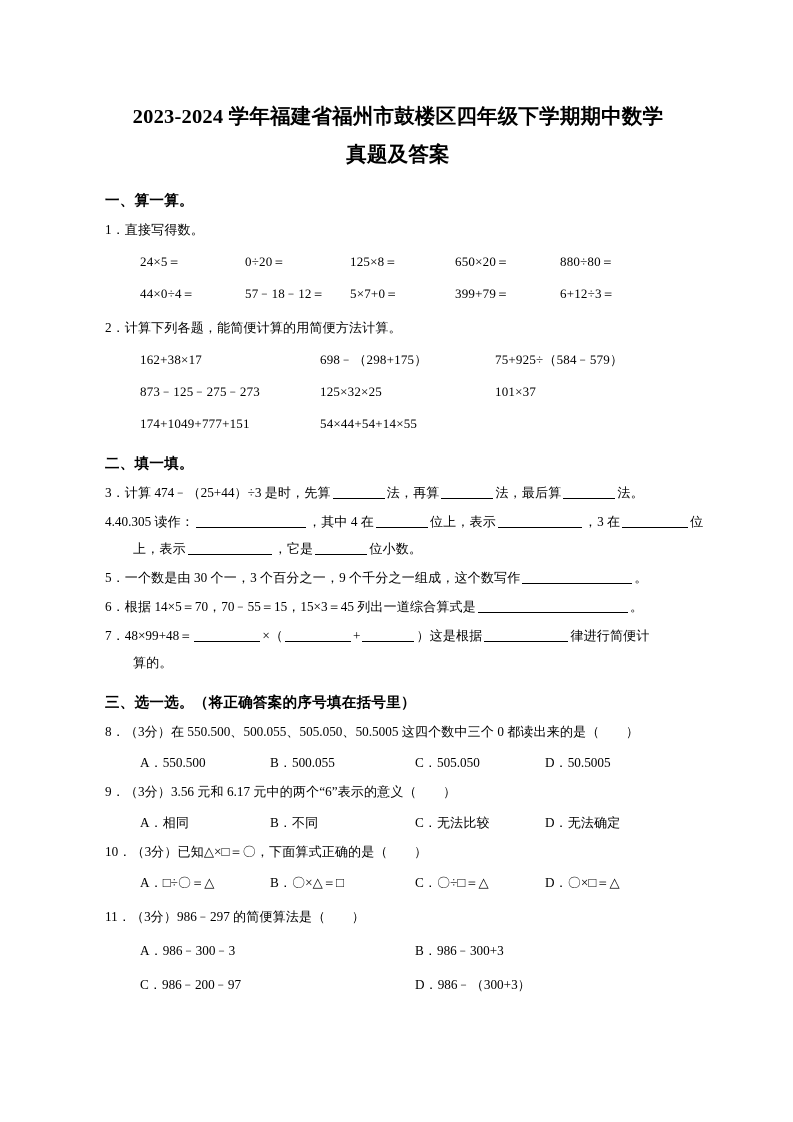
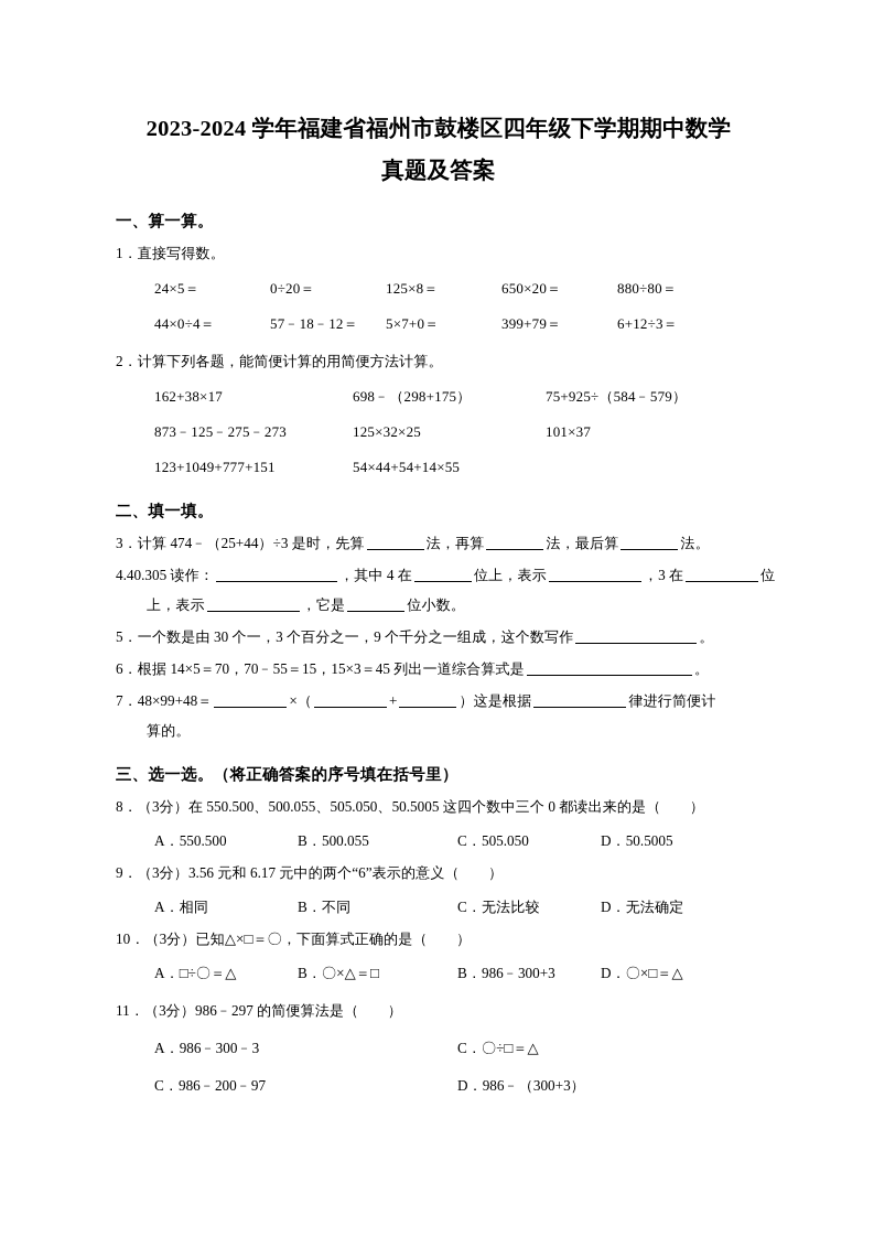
  2023-2024 学年福建省福州市鼓楼区四年级下学期期中数学
  真题及答案
  一、算一算。
  1．直接写得数。
  24×5＝
  0÷20＝
  125×8＝
  650×20＝
  880÷80＝
  44×0÷4＝
  57﹣18﹣12＝
  5×7+0＝
  399+79＝
  6+12÷3＝
  2．计算下列各题，能简便计算的用简便方法计算。
  162+38×17
  698﹣（298+175）
  75+925÷（584﹣579）
  873﹣125﹣275﹣273
  125×32×25
  101×37
- 174+1049+777+151
+ 123+1049+777+151
  54×44+54+14×55
  二、填一填。
  3．计算 474﹣（25+44）÷3 是时，先算 法，再算 法，最后算 法。
  4.40.305 读作： ，其中 4 在 位上，表示 ，3 在 位
  上，表示 ，它是 位小数。
  5．一个数是由 30 个一，3 个百分之一，9 个千分之一组成，这个数写作 。
  6．根据 14×5＝70，70﹣55＝15，15×3＝45 列出一道综合算式是 。
  7．48×99+48＝ ×（ + ）这是根据 律进行简便计
  算的。
  三、选一选。（将正确答案的序号填在括号里）
  8．（3分）在 550.500、500.055、505.050、50.5005 这四个数中三个 0 都读出来的是（ ）
  A．550.500
  B．500.055
  C．505.050
  D．50.5005
  9．（3分）3.56 元和 6.17 元中的两个“6”表示的意义（ ）
  A．相同
  B．不同
  C．无法比较
  D．无法确定
  10．（3分）已知△×□＝〇，下面算式正确的是（ ）
  A．□÷〇＝△
  B．〇×△＝□
- C．〇÷□＝△
+ B．986﹣300+3
  D．〇×□＝△
  11．（3分）986﹣297 的简便算法是（ ）
  A．986﹣300﹣3
- B．986﹣300+3
+ C．〇÷□＝△
  C．986﹣200﹣97
  D．986﹣（300+3）
